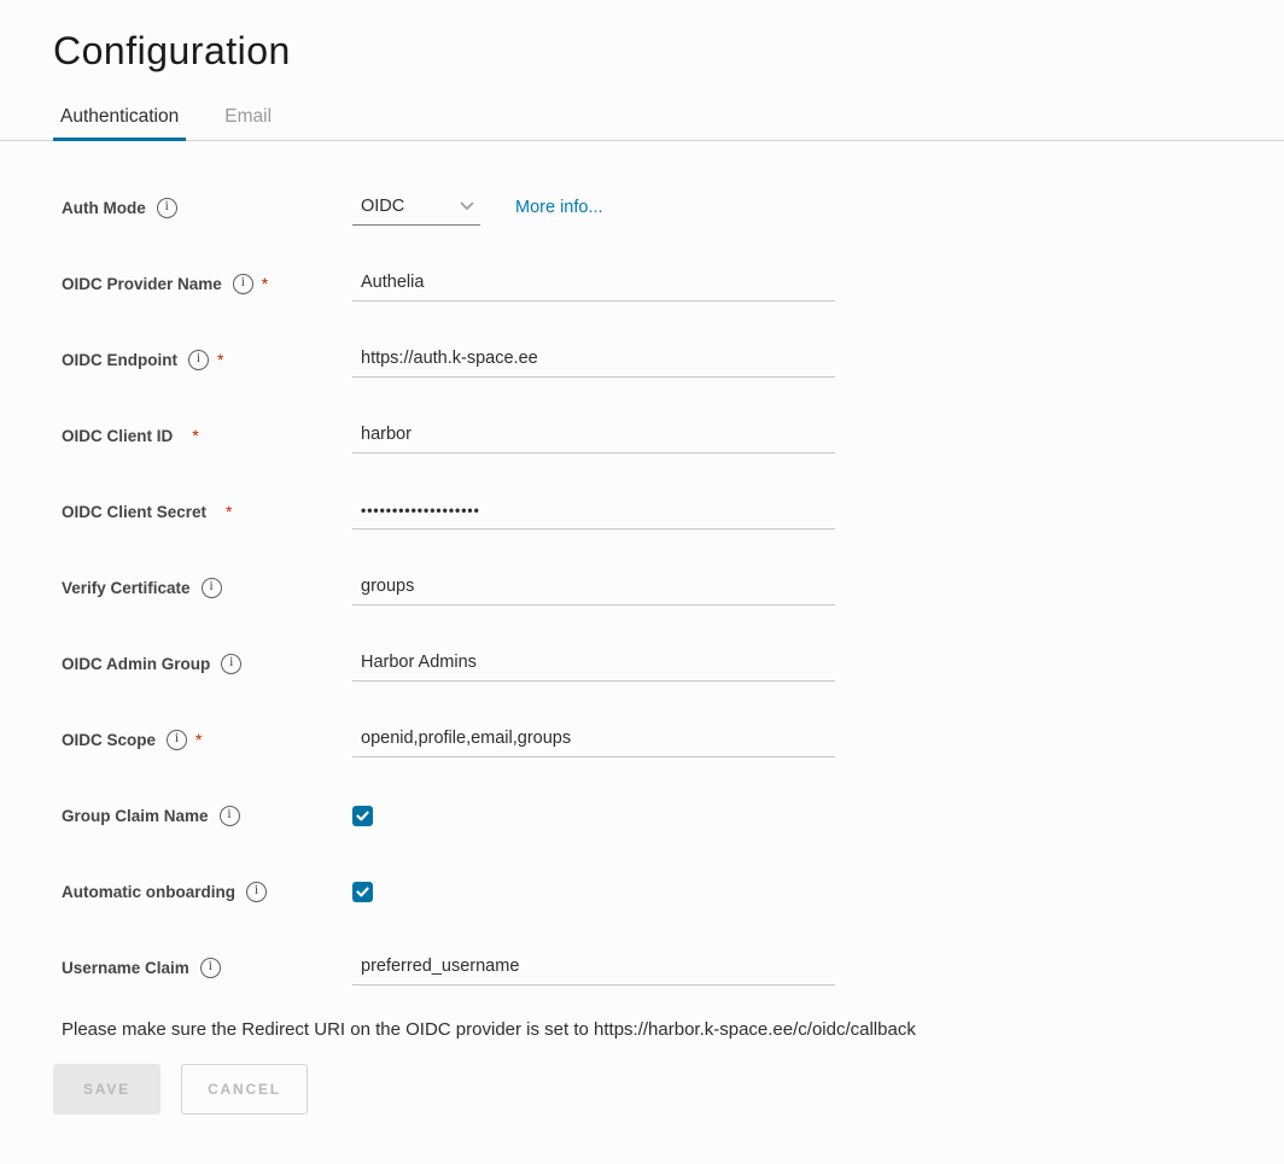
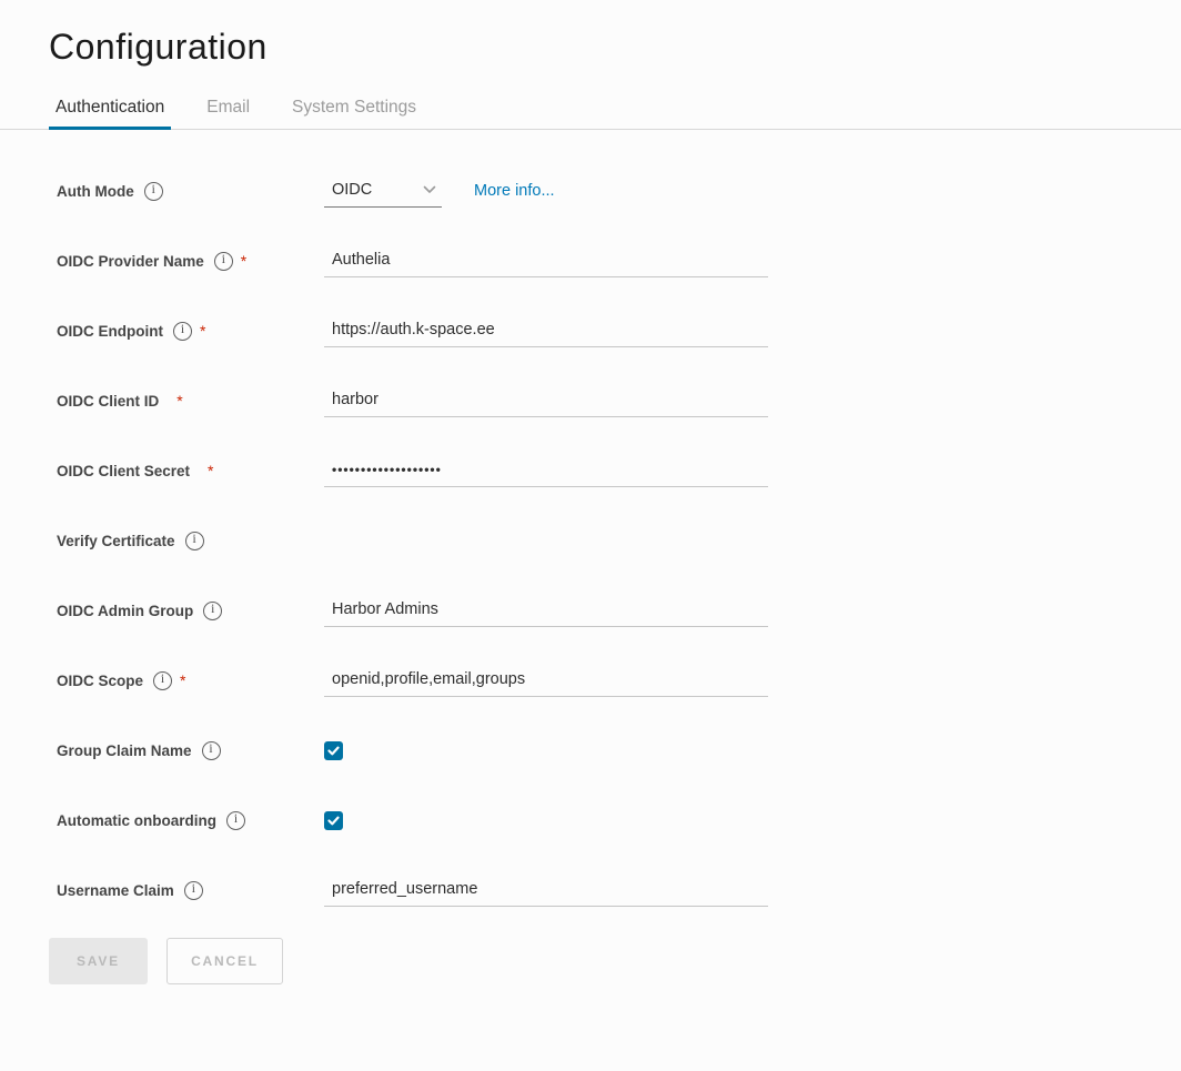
  Configuration
  Authentication
  Email
+ System Settings
  Auth Mode
  i
  OIDC
  More info...
  OIDC Provider Name
  i
  *
  Authelia
  OIDC Endpoint
  i
  *
  https://auth.k-space.ee
  OIDC Client ID
  *
  harbor
  OIDC Client Secret
  *
  •••••••••••••••••••
  Verify Certificate
  i
- groups
  OIDC Admin Group
  i
  Harbor Admins
  OIDC Scope
  i
  *
  openid,profile,email,groups
  Group Claim Name
  i
  Automatic onboarding
  i
  Username Claim
  i
  preferred_username
- Please make sure the Redirect URI on the OIDC provider is set to https://harbor.k-space.ee/c/oidc/callback
  SAVE
  CANCEL
